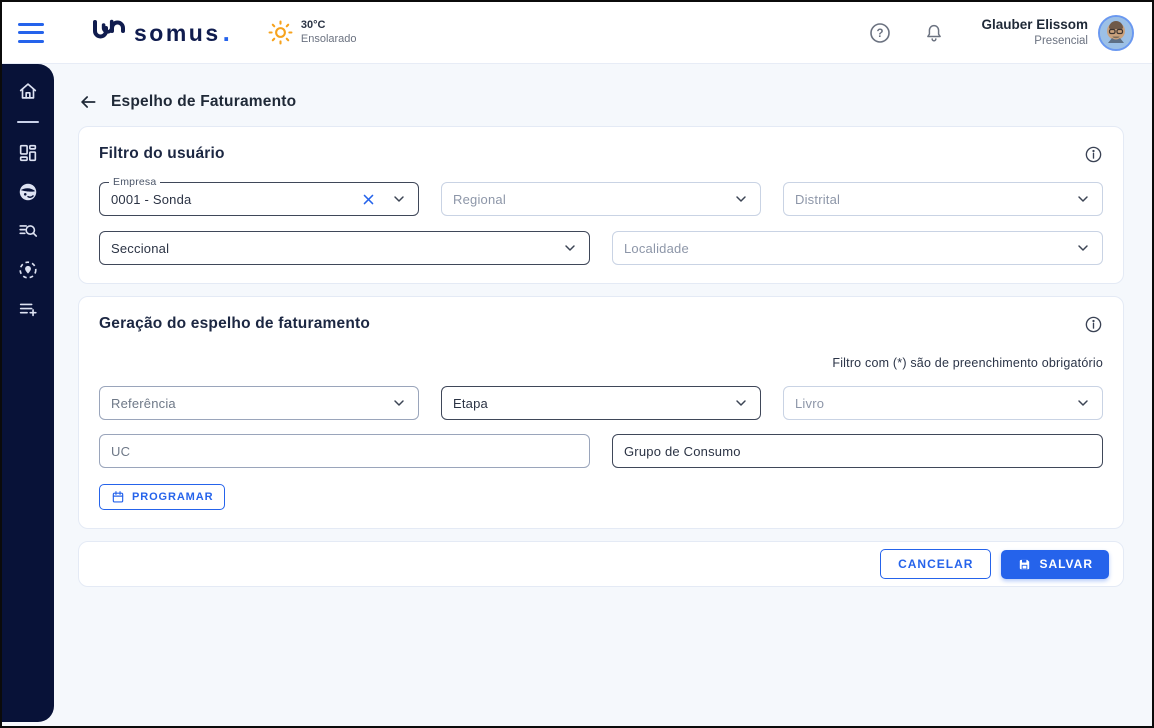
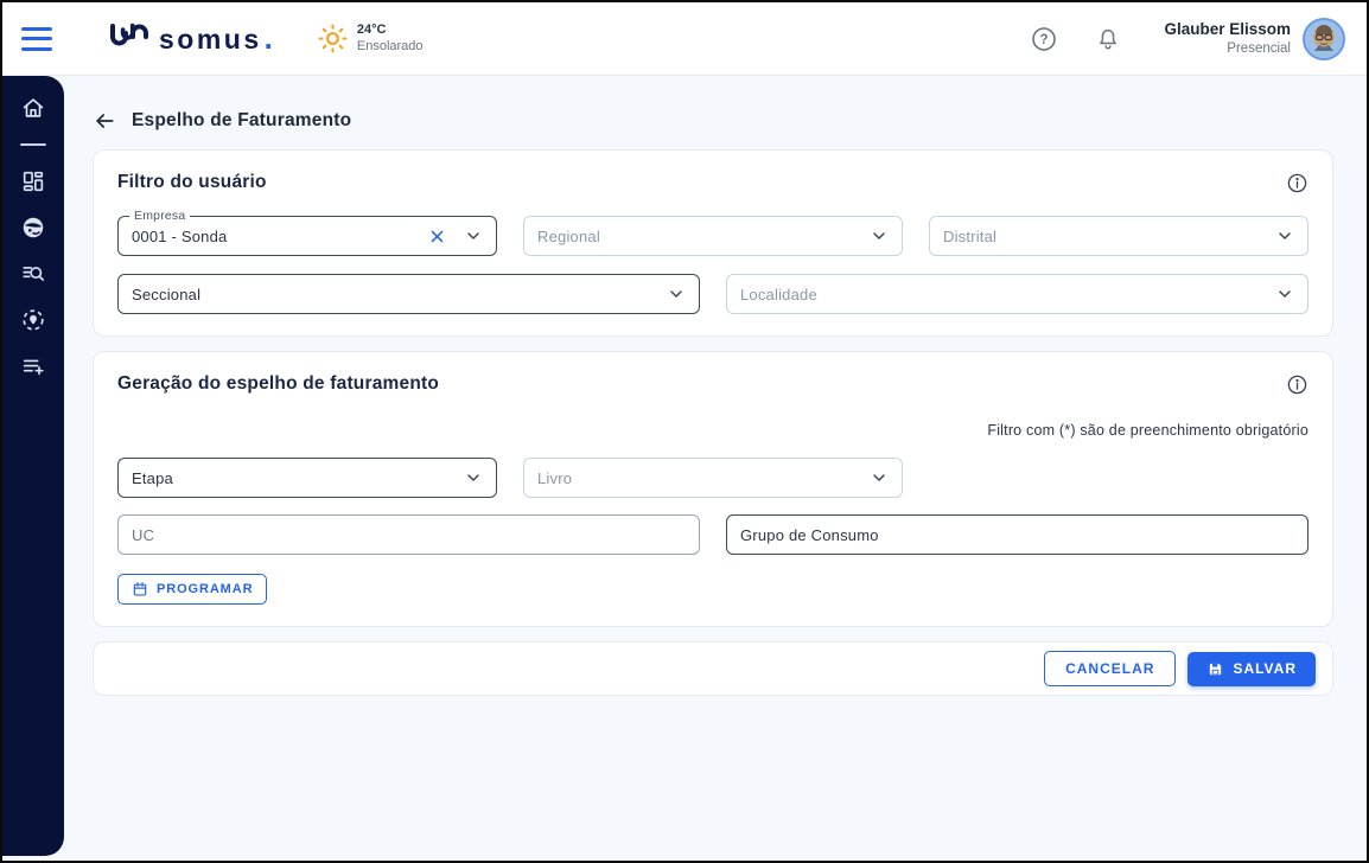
  somus
  .
- 30°C
+ 24°C
  Ensolarado
  ?
  Glauber Elissom
  Presencial
  Espelho de Faturamento
  Filtro do usuário
  Empresa
  0001 - Sonda
  Regional
  Distrital
  Seccional
  Localidade
  Geração do espelho de faturamento
  Filtro com (*) são de preenchimento obrigatório
- Referência
  Etapa
  Livro
  UC
  Grupo de Consumo
  PROGRAMAR
  CANCELAR
  SALVAR
